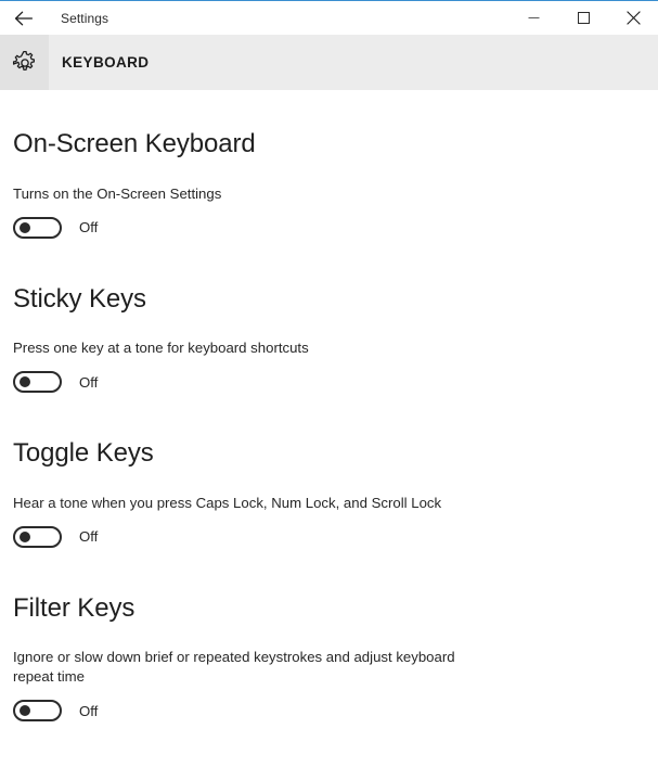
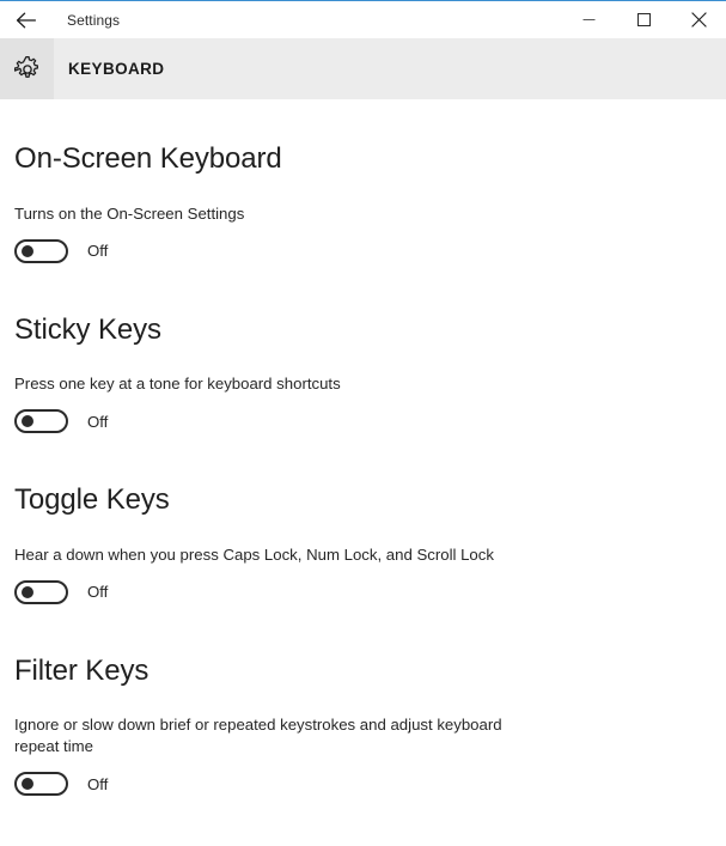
  Settings
  KEYBOARD
  On-Screen Keyboard
  Turns on the On-Screen Settings
  Off
  Sticky Keys
  Press one key at a tone for keyboard shortcuts
  Off
  Toggle Keys
- Hear a tone when you press Caps Lock, Num Lock, and Scroll Lock
+ Hear a down when you press Caps Lock, Num Lock, and Scroll Lock
  Off
  Filter Keys
  Ignore or slow down brief or repeated keystrokes and adjust keyboard repeat time
  Off
